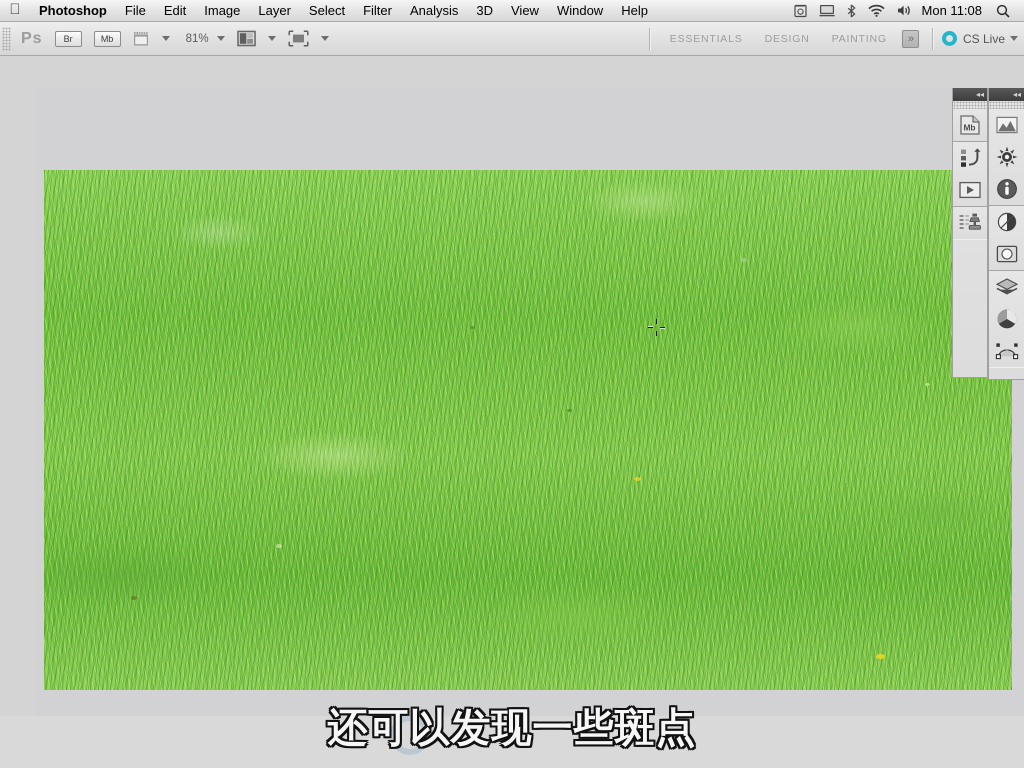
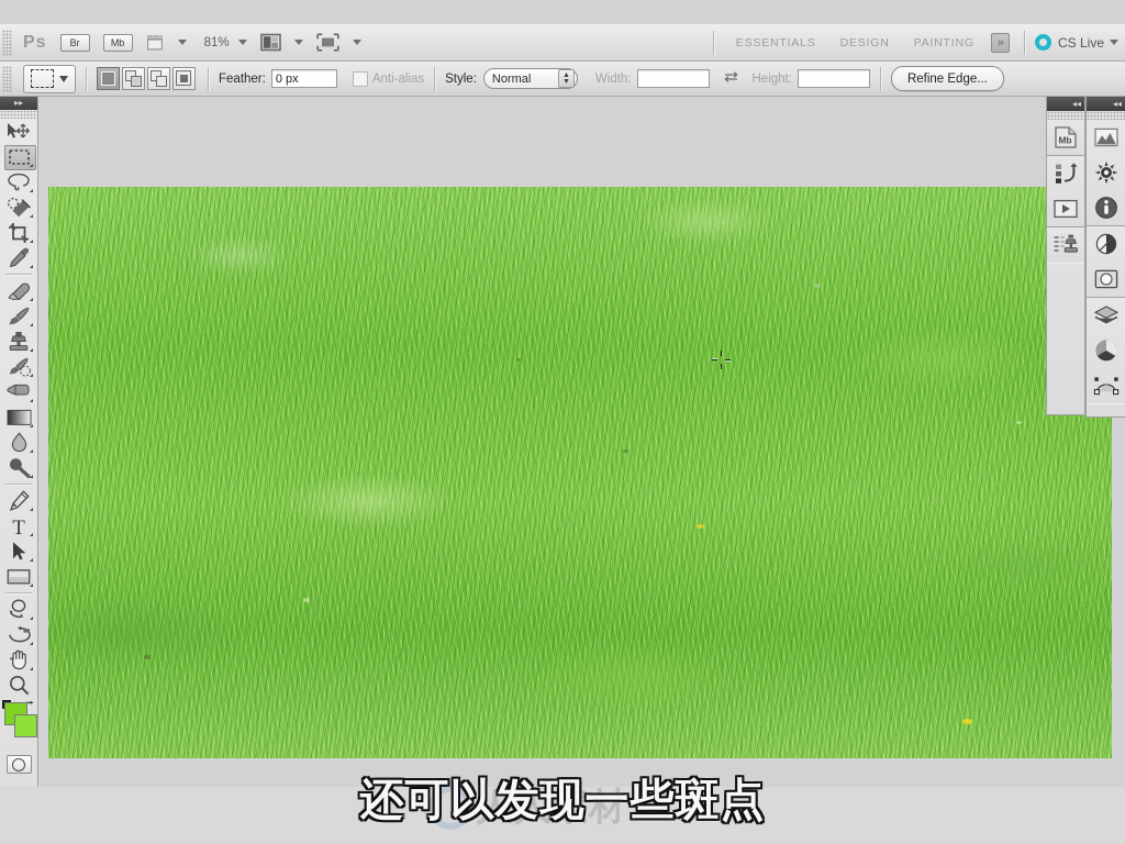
- 
- Photoshop
- File
- Edit
- Image
- Layer
- Select
- Filter
- Analysis
- 3D
- View
- Window
- Help
- Mon 11:08
  Ps
  Br
  Mb
  81%
  ESSENTIALS
  DESIGN
  PAINTING
  »
  CS Live
+ Feather:
+ 0 px
+ Anti-alias
+ Style:
+ Normal
+ Width:
+ Height:
+ Refine Edge...
+ ▸▸
+ T
  ◂◂
  Mb
  ◂◂
+ 人人素材
  还可以发现一些斑点
